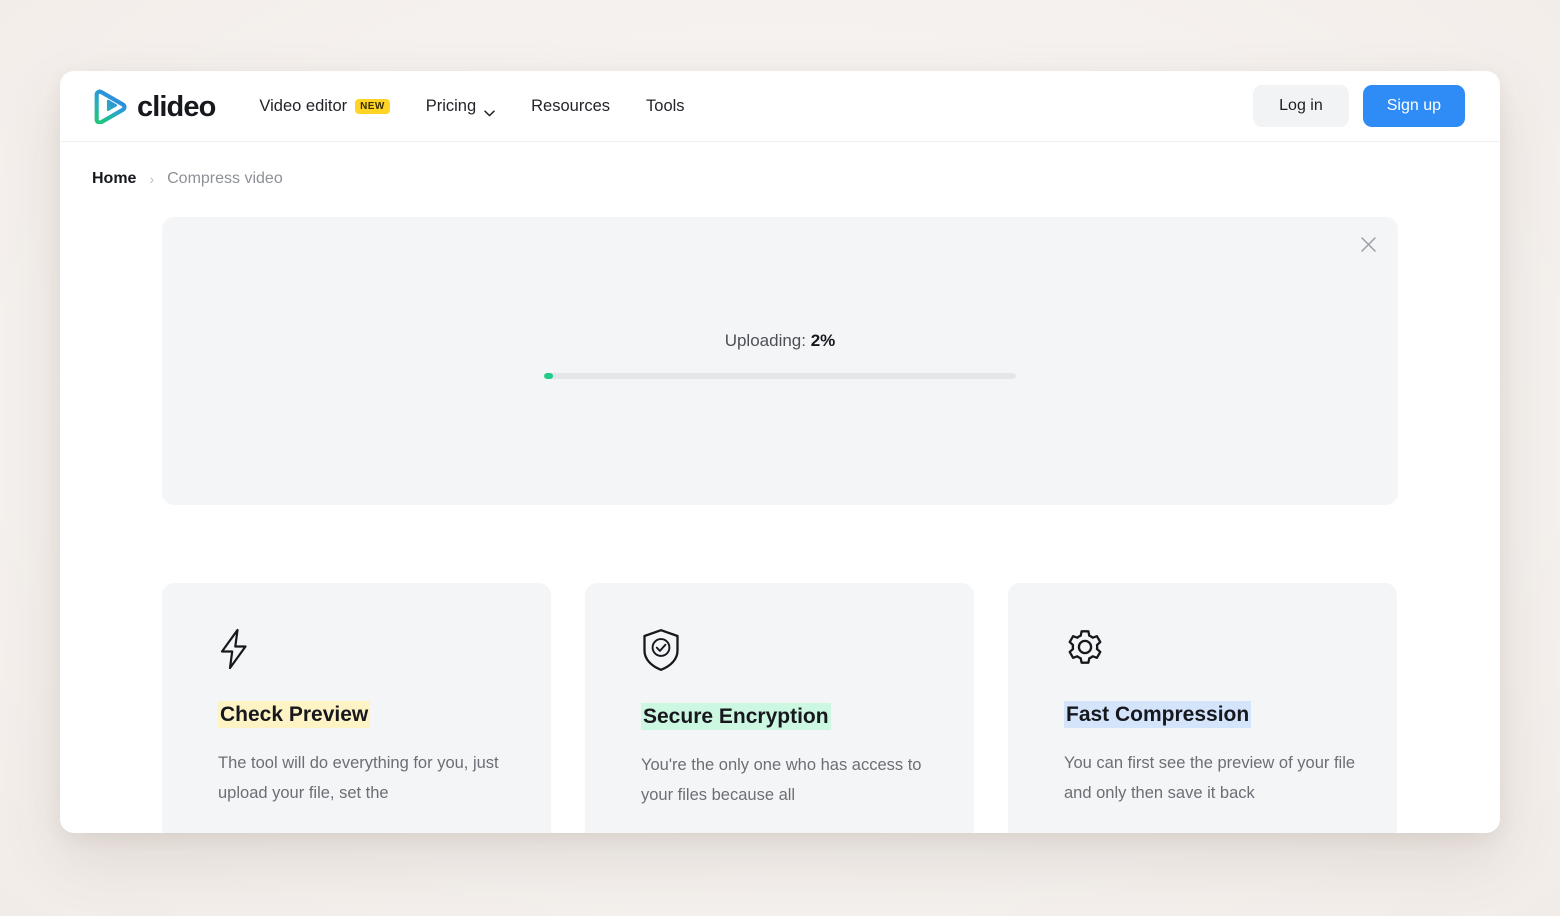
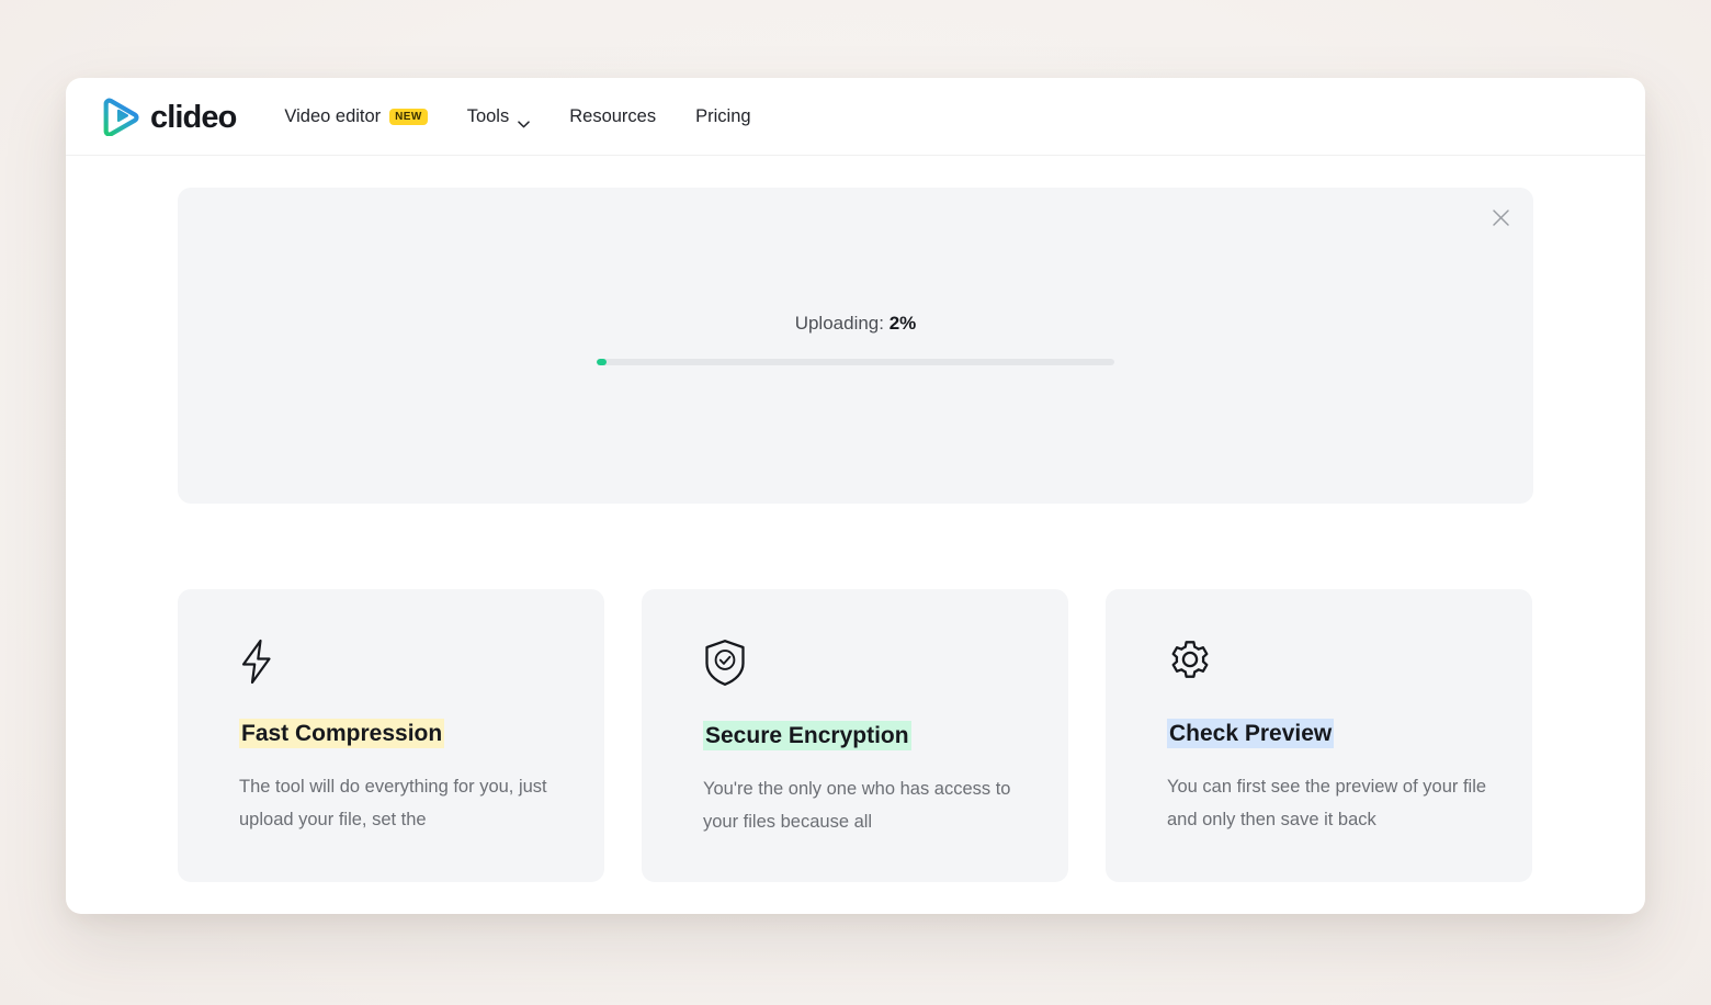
  clideo
  Video editor
  NEW
- Pricing
+ Tools
  Resources
- Tools
+ Pricing
- Log in
- Sign up
- Home
- ›
- Compress video
  Uploading: 2%
- Check Preview
+ Fast Compression
  The tool will do everything for you, just upload your file, set the
  Secure Encryption
  You're the only one who has access to your files because all
- Fast Compression
+ Check Preview
  You can first see the preview of your file and only then save it back
